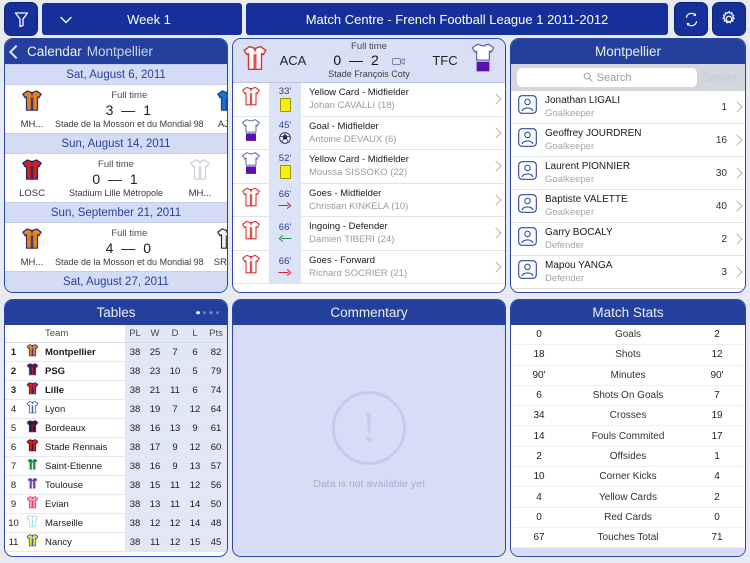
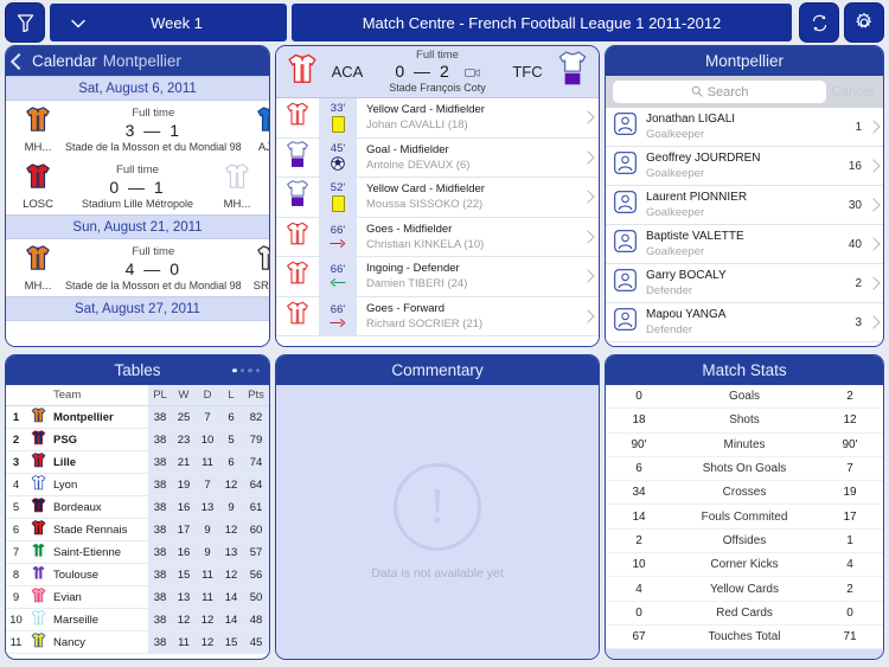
  Week 1
  Match Centre - French Football League 1 2011-2012
  Calendar
  Montpellier
  Sat, August 6, 2011
  MH...
  Full time
  3 — 1
  Stade de la Mosson et du Mondial 98
- Sun, August 14, 2011
  LOSC
  Full time
  0 — 1
  Stadium Lille Métropole
  MH...
- Sun, September 21, 2011
+ Sun, August 21, 2011
  MH...
  Full time
  4 — 0
  Stade de la Mosson et du Mondial 98
  Sat, August 27, 2011
  ACA
  Full time
  0 — 2
  Stade François Coty
  TFC
  33'
  Yellow Card - Midfielder
  Johan CAVALLI (18)
  45'
  Goal - Midfielder
  Antoine DEVAUX (6)
  52'
  Yellow Card - Midfielder
  Moussa SISSOKO (22)
  66'
  Goes - Midfielder
  Christian KINKELA (10)
  66'
  Ingoing - Defender
  Damien TIBERI (24)
  66'
  Goes - Forward
  Richard SOCRIER (21)
  Montpellier
  Search
  Jonathan LIGALI
  Goalkeeper
  1
  Geoffrey JOURDREN
  Goalkeeper
  16
  Laurent PIONNIER
  Goalkeeper
  30
  Baptiste VALETTE
  Goalkeeper
  40
  Garry BOCALY
  Defender
  2
  Mapou YANGA
  Defender
  3
  Tables
  		Team	PL	W	D	L	Pts
  1		Montpellier	38	25	7	6	82
  2		PSG	38	23	10	5	79
  3		Lille	38	21	11	6	74
  4		Lyon	38	19	7	12	64
  5		Bordeaux	38	16	13	9	61
  6		Stade Rennais	38	17	9	12	60
  7		Saint-Etienne	38	16	9	13	57
  8		Toulouse	38	15	11	12	56
  9		Evian	38	13	11	14	50
  10		Marseille	38	12	12	14	48
  11		Nancy	38	11	12	15	45
  Commentary
  Data is not available yet
  Match Stats
  0
  Goals
  2
  18
  Shots
  12
  90'
  Minutes
  90'
  6
  Shots On Goals
  7
  34
  Crosses
  19
  14
  Fouls Commited
  17
  2
  Offsides
  1
  10
  Corner Kicks
  4
  4
  Yellow Cards
  2
  0
  Red Cards
  0
  67
  Touches Total
  71
